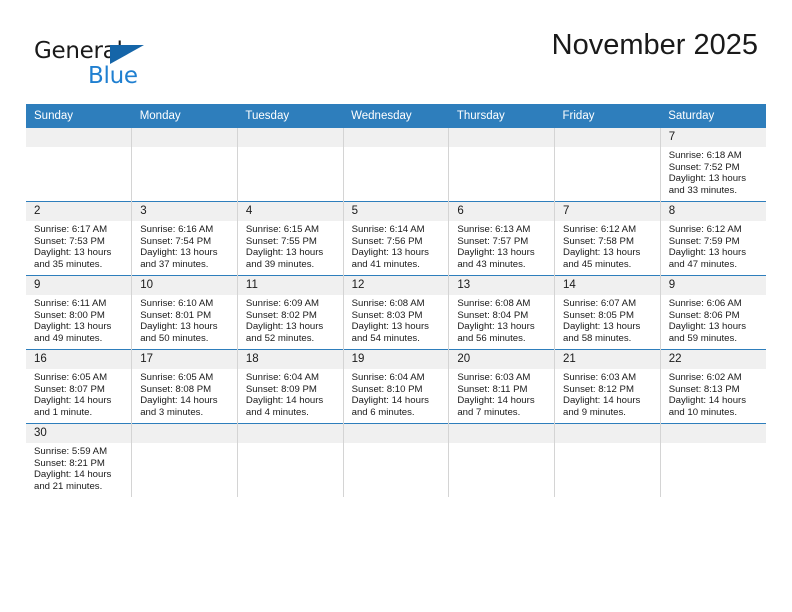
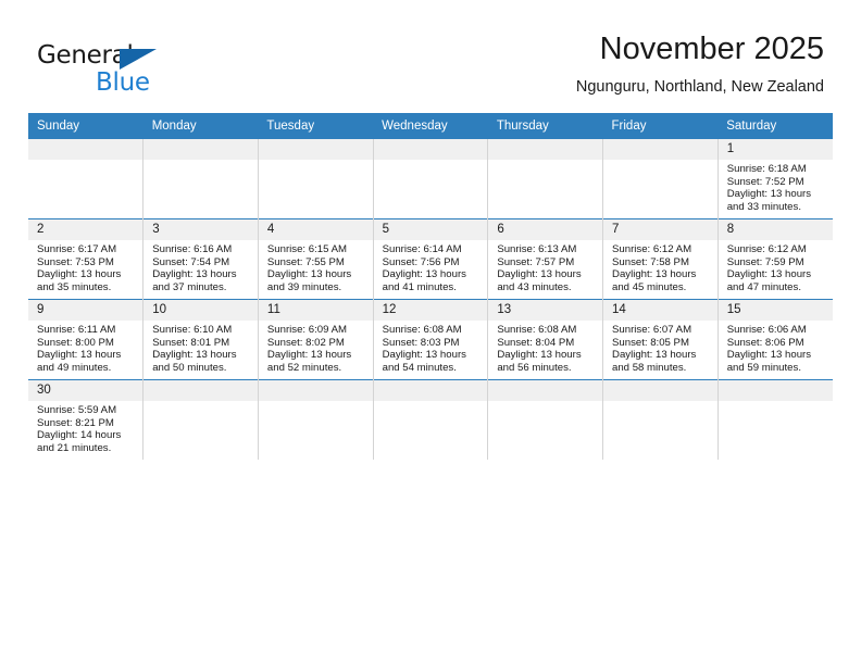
  General
  Blue
  November 2025
+ Ngunguru, Northland, New Zealand
  Sunday	Monday	Tuesday	Wednesday	Thursday	Friday	Saturday
- 						7Sunrise: 6:18 AMSunset: 7:52 PMDaylight: 13 hoursand 33 minutes.
+ 						1Sunrise: 6:18 AMSunset: 7:52 PMDaylight: 13 hoursand 33 minutes.
  2Sunrise: 6:17 AMSunset: 7:53 PMDaylight: 13 hoursand 35 minutes.	3Sunrise: 6:16 AMSunset: 7:54 PMDaylight: 13 hoursand 37 minutes.	4Sunrise: 6:15 AMSunset: 7:55 PMDaylight: 13 hoursand 39 minutes.	5Sunrise: 6:14 AMSunset: 7:56 PMDaylight: 13 hoursand 41 minutes.	6Sunrise: 6:13 AMSunset: 7:57 PMDaylight: 13 hoursand 43 minutes.	7Sunrise: 6:12 AMSunset: 7:58 PMDaylight: 13 hoursand 45 minutes.	8Sunrise: 6:12 AMSunset: 7:59 PMDaylight: 13 hoursand 47 minutes.
- 9Sunrise: 6:11 AMSunset: 8:00 PMDaylight: 13 hoursand 49 minutes.	10Sunrise: 6:10 AMSunset: 8:01 PMDaylight: 13 hoursand 50 minutes.	11Sunrise: 6:09 AMSunset: 8:02 PMDaylight: 13 hoursand 52 minutes.	12Sunrise: 6:08 AMSunset: 8:03 PMDaylight: 13 hoursand 54 minutes.	13Sunrise: 6:08 AMSunset: 8:04 PMDaylight: 13 hoursand 56 minutes.	14Sunrise: 6:07 AMSunset: 8:05 PMDaylight: 13 hoursand 58 minutes.	9Sunrise: 6:06 AMSunset: 8:06 PMDaylight: 13 hoursand 59 minutes.
+ 9Sunrise: 6:11 AMSunset: 8:00 PMDaylight: 13 hoursand 49 minutes.	10Sunrise: 6:10 AMSunset: 8:01 PMDaylight: 13 hoursand 50 minutes.	11Sunrise: 6:09 AMSunset: 8:02 PMDaylight: 13 hoursand 52 minutes.	12Sunrise: 6:08 AMSunset: 8:03 PMDaylight: 13 hoursand 54 minutes.	13Sunrise: 6:08 AMSunset: 8:04 PMDaylight: 13 hoursand 56 minutes.	14Sunrise: 6:07 AMSunset: 8:05 PMDaylight: 13 hoursand 58 minutes.	15Sunrise: 6:06 AMSunset: 8:06 PMDaylight: 13 hoursand 59 minutes.
- 16Sunrise: 6:05 AMSunset: 8:07 PMDaylight: 14 hoursand 1 minute.	17Sunrise: 6:05 AMSunset: 8:08 PMDaylight: 14 hoursand 3 minutes.	18Sunrise: 6:04 AMSunset: 8:09 PMDaylight: 14 hoursand 4 minutes.	19Sunrise: 6:04 AMSunset: 8:10 PMDaylight: 14 hoursand 6 minutes.	20Sunrise: 6:03 AMSunset: 8:11 PMDaylight: 14 hoursand 7 minutes.	21Sunrise: 6:03 AMSunset: 8:12 PMDaylight: 14 hoursand 9 minutes.	22Sunrise: 6:02 AMSunset: 8:13 PMDaylight: 14 hoursand 10 minutes.
  30Sunrise: 5:59 AMSunset: 8:21 PMDaylight: 14 hoursand 21 minutes.
